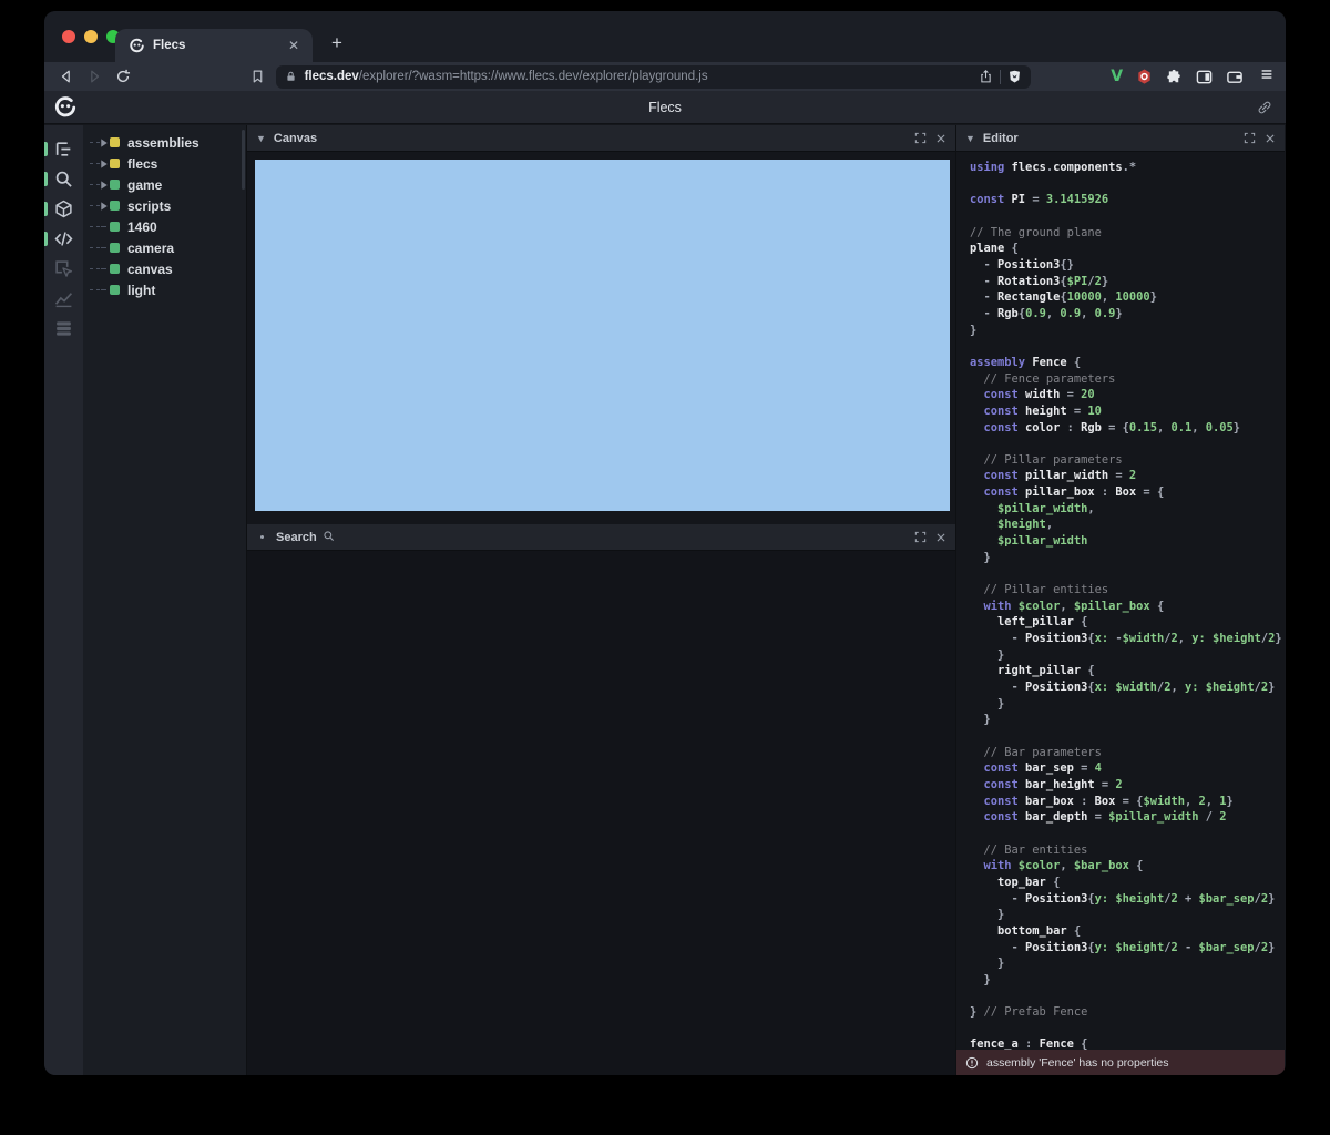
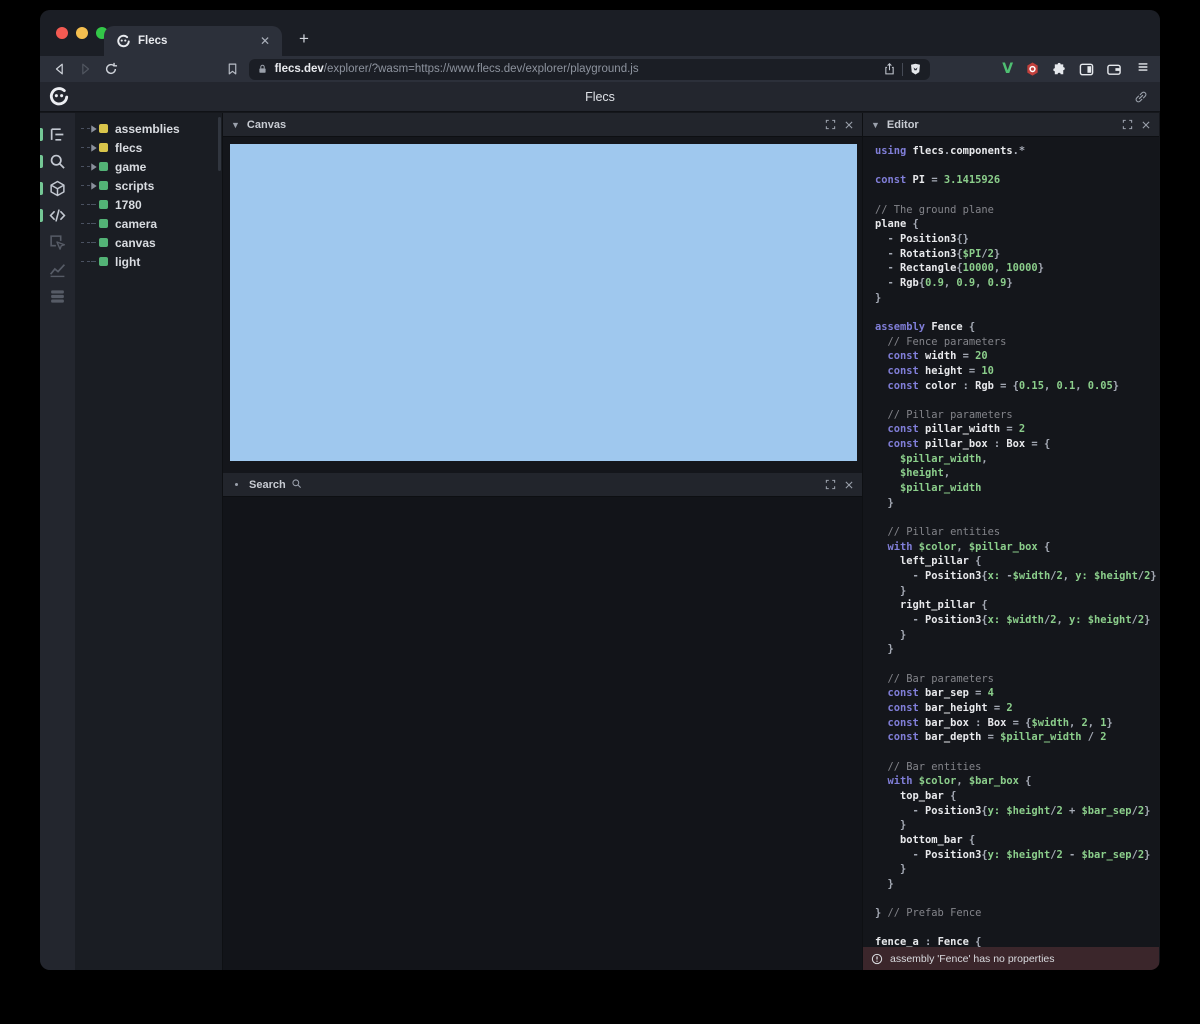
  Flecs
  ✕
  +
  flecs.dev
  /explorer/?wasm=https://www.flecs.dev/explorer/playground.js
  V
  Flecs
  ▶
  assemblies
  ▶
  flecs
  ▶
  game
  ▶
  scripts
- 1460
+ 1780
  camera
  canvas
  light
  ▼
  Canvas
  Search
  ▼
  Editor
  using flecs.components.*
  const PI = 3.1415926
  // The ground plane
  plane {
  - Position3{}
  - Rotation3{$PI/2}
  - Rectangle{10000, 10000}
  - Rgb{0.9, 0.9, 0.9}
  }
  assembly Fence {
  // Fence parameters
  const width = 20
  const height = 10
  const color : Rgb = {0.15, 0.1, 0.05}
  // Pillar parameters
  const pillar_width = 2
  const pillar_box : Box = {
  $pillar_width,
  $height,
  $pillar_width
  }
  // Pillar entities
  with $color, $pillar_box {
  left_pillar {
  - Position3{x: -$width/2, y: $height/2}
  }
  right_pillar {
  - Position3{x: $width/2, y: $height/2}
  }
  }
  // Bar parameters
  const bar_sep = 4
  const bar_height = 2
  const bar_box : Box = {$width, 2, 1}
  const bar_depth = $pillar_width / 2
  // Bar entities
  with $color, $bar_box {
  top_bar {
  - Position3{y: $height/2 + $bar_sep/2}
  }
  bottom_bar {
  - Position3{y: $height/2 - $bar_sep/2}
  }
  }
  } // Prefab Fence
  fence_a : Fence {
  assembly 'Fence' has no properties
